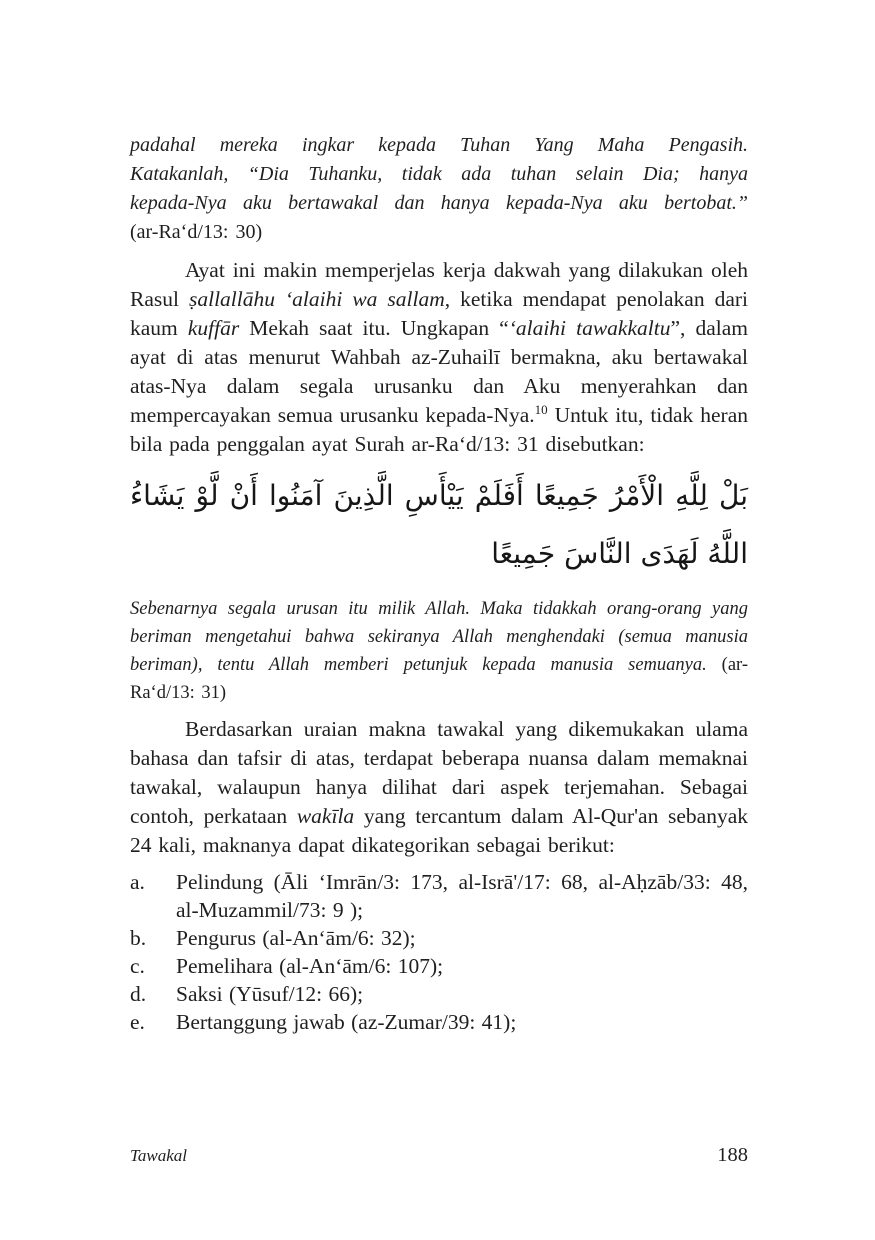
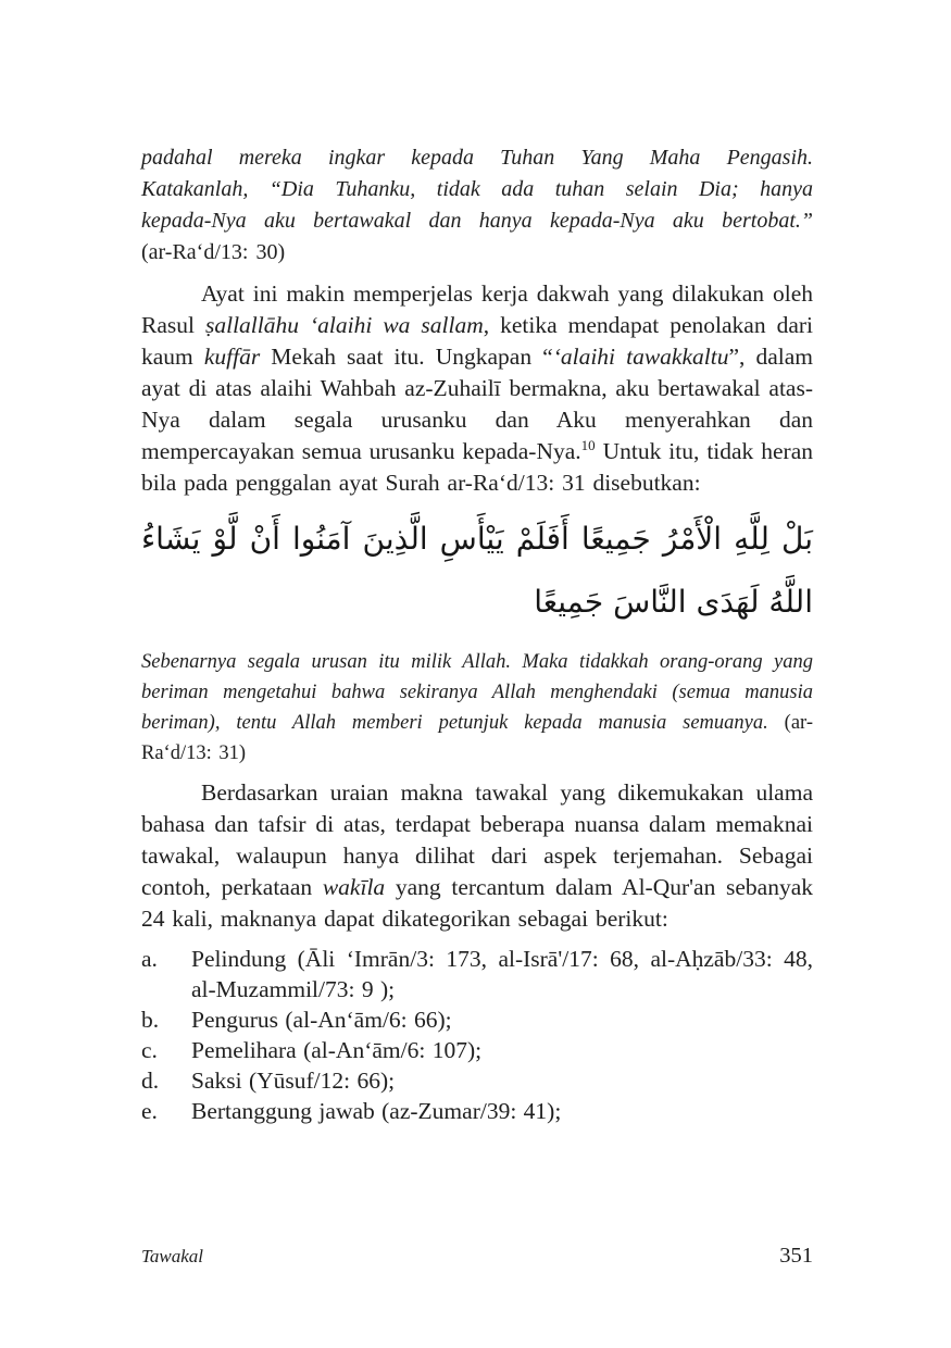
  padahal mereka ingkar kepada Tuhan Yang Maha Pengasih. Katakanlah, “Dia Tuhanku, tidak ada tuhan selain Dia; hanya kepada-Nya aku bertawakal dan hanya kepada-Nya aku bertobat.” (ar-Ra‘d/13: 30)
- Ayat ini makin memperjelas kerja dakwah yang dilakukan oleh Rasul ṣallallāhu ‘alaihi wa sallam, ketika mendapat penolakan dari kaum kuffār Mekah saat itu. Ungkapan “‘alaihi tawakkaltu”, dalam ayat di atas menurut Wahbah az-Zuhailī bermakna, aku bertawakal atas-Nya dalam segala urusanku dan Aku menyerahkan dan mempercayakan semua urusanku kepada-Nya.10 Untuk itu, tidak heran bila pada penggalan ayat Surah ar-Ra‘d/13: 31 disebutkan:
+ Ayat ini makin memperjelas kerja dakwah yang dilakukan oleh Rasul ṣallallāhu ‘alaihi wa sallam, ketika mendapat penolakan dari kaum kuffār Mekah saat itu. Ungkapan “‘alaihi tawakkaltu”, dalam ayat di atas alaihi Wahbah az-Zuhailī bermakna, aku bertawakal atas-Nya dalam segala urusanku dan Aku menyerahkan dan mempercayakan semua urusanku kepada-Nya.10 Untuk itu, tidak heran bila pada penggalan ayat Surah ar-Ra‘d/13: 31 disebutkan:
  بَلْ لِلَّهِ الْأَمْرُ جَمِيعًا أَفَلَمْ يَيْأَسِ الَّذِينَ آمَنُوا أَنْ لَّوْ يَشَاءُ اللَّهُ لَهَدَى النَّاسَ جَمِيعًا
  Sebenarnya segala urusan itu milik Allah. Maka tidakkah orang-orang yang beriman mengetahui bahwa sekiranya Allah menghendaki (semua manusia beriman), tentu Allah memberi petunjuk kepada manusia semuanya. (ar-Ra‘d/13: 31)
  Berdasarkan uraian makna tawakal yang dikemukakan ulama bahasa dan tafsir di atas, terdapat beberapa nuansa dalam memaknai tawakal, walaupun hanya dilihat dari aspek terjemahan. Sebagai contoh, perkataan wakīla yang tercantum dalam Al-Qur'an sebanyak 24 kali, maknanya dapat dikategorikan sebagai berikut:
  a.
  Pelindung (Āli ‘Imrān/3: 173, al-Isrā'/17: 68, al-Aḥzāb/33: 48, al-Muzammil/73: 9 );
  b.
- Pengurus (al-An‘ām/6: 32);
+ Pengurus (al-An‘ām/6: 66);
  c.
  Pemelihara (al-An‘ām/6: 107);
  d.
  Saksi (Yūsuf/12: 66);
  e.
  Bertanggung jawab (az-Zumar/39: 41);
  Tawakal
- 188
+ 351
